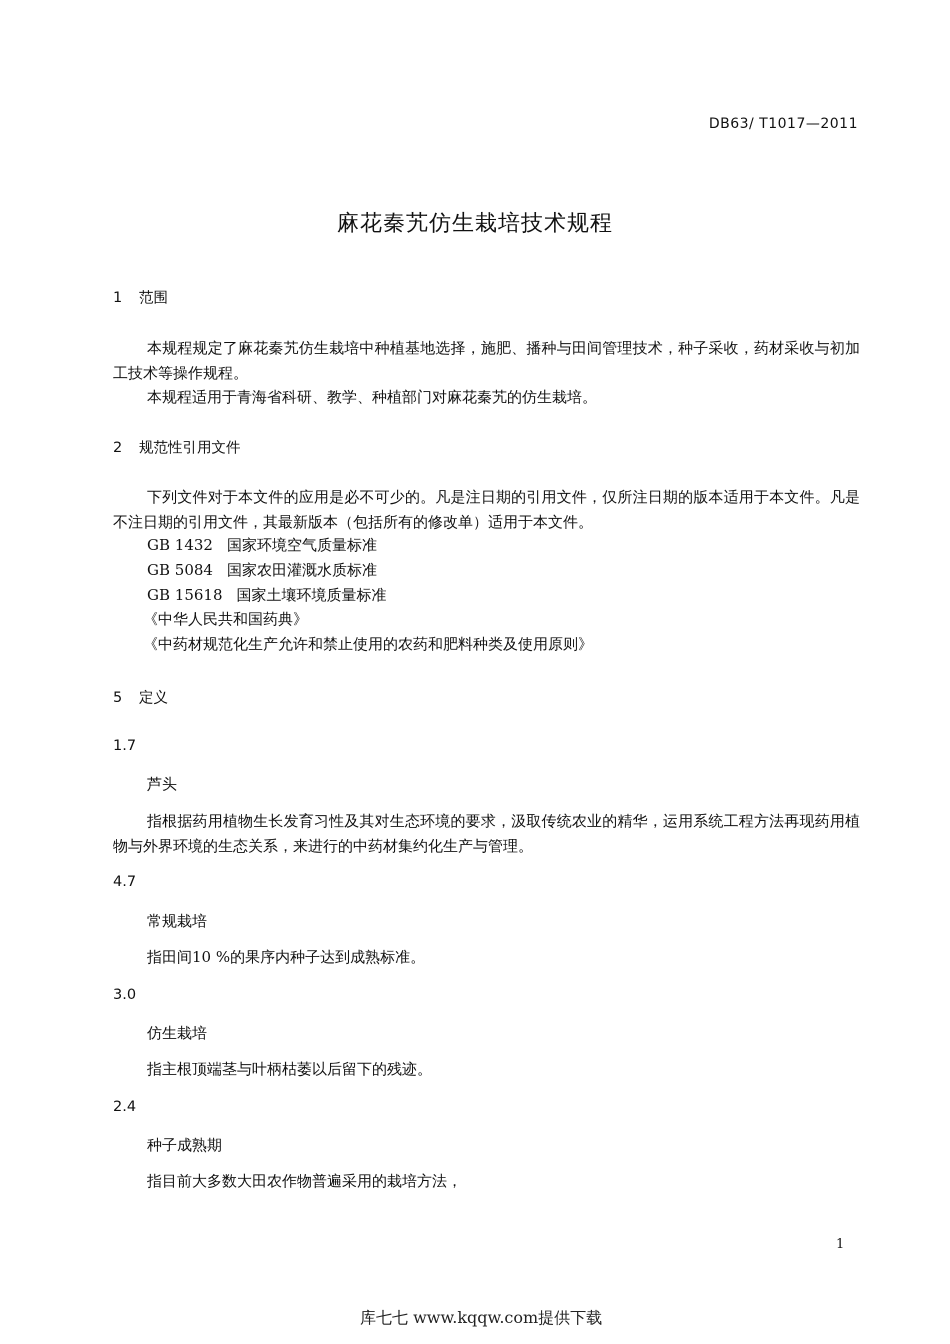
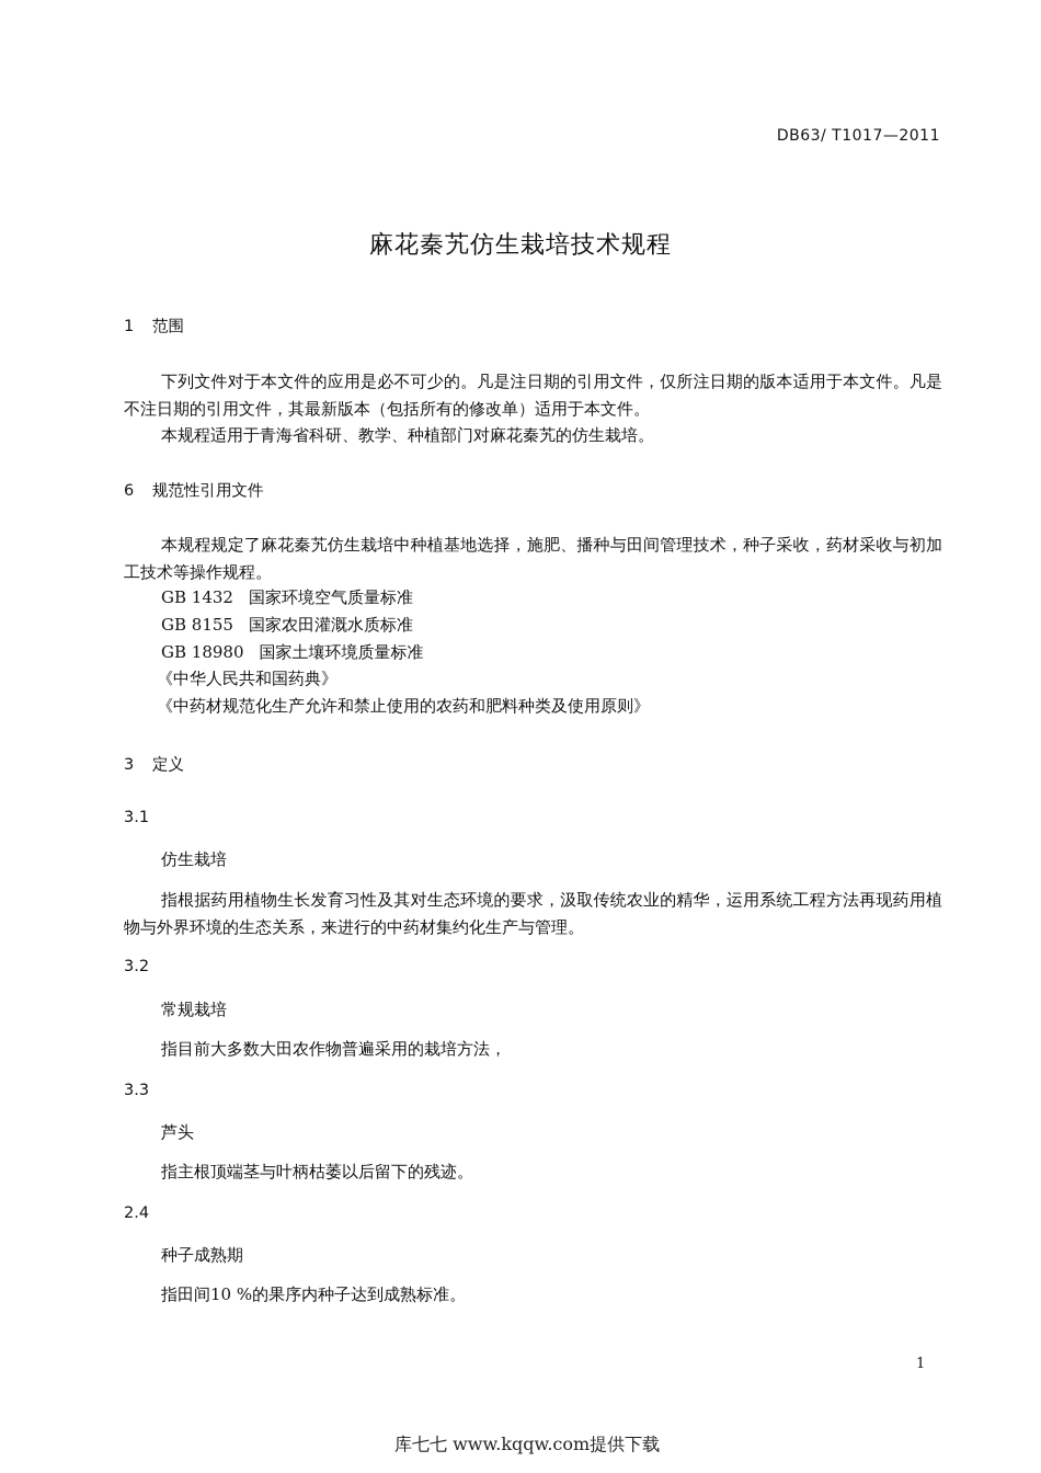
  DB63/ T1017—2011
  麻花秦艽仿生栽培技术规程
  1 范围
- 本规程规定了麻花秦艽仿生栽培中种植基地选择，施肥、播种与田间管理技术，种子采收，药材采收与初加工技术等操作规程。
+ 下列文件对于本文件的应用是必不可少的。凡是注日期的引用文件，仅所注日期的版本适用于本文件。凡是不注日期的引用文件，其最新版本（包括所有的修改单）适用于本文件。
  本规程适用于青海省科研、教学、种植部门对麻花秦艽的仿生栽培。
- 2 规范性引用文件
+ 6 规范性引用文件
- 下列文件对于本文件的应用是必不可少的。凡是注日期的引用文件，仅所注日期的版本适用于本文件。凡是不注日期的引用文件，其最新版本（包括所有的修改单）适用于本文件。
+ 本规程规定了麻花秦艽仿生栽培中种植基地选择，施肥、播种与田间管理技术，种子采收，药材采收与初加工技术等操作规程。
  GB 1432 国家环境空气质量标准
- GB 5084 国家农田灌溉水质标准
+ GB 8155 国家农田灌溉水质标准
- GB 15618 国家土壤环境质量标准
+ GB 18980 国家土壤环境质量标准
  《中华人民共和国药典》
  《中药材规范化生产允许和禁止使用的农药和肥料种类及使用原则》
- 5 定义
+ 3 定义
- 1.7
+ 3.1
- 芦头
+ 仿生栽培
  指根据药用植物生长发育习性及其对生态环境的要求，汲取传统农业的精华，运用系统工程方法再现药用植物与外界环境的生态关系，来进行的中药材集约化生产与管理。
- 4.7
+ 3.2
  常规栽培
- 指田间10 %的果序内种子达到成熟标准。
+ 指目前大多数大田农作物普遍采用的栽培方法，
- 3.0
+ 3.3
- 仿生栽培
+ 芦头
  指主根顶端茎与叶柄枯萎以后留下的残迹。
  2.4
  种子成熟期
- 指目前大多数大田农作物普遍采用的栽培方法，
+ 指田间10 %的果序内种子达到成熟标准。
  1
  库七七 www.kqqw.com提供下载
